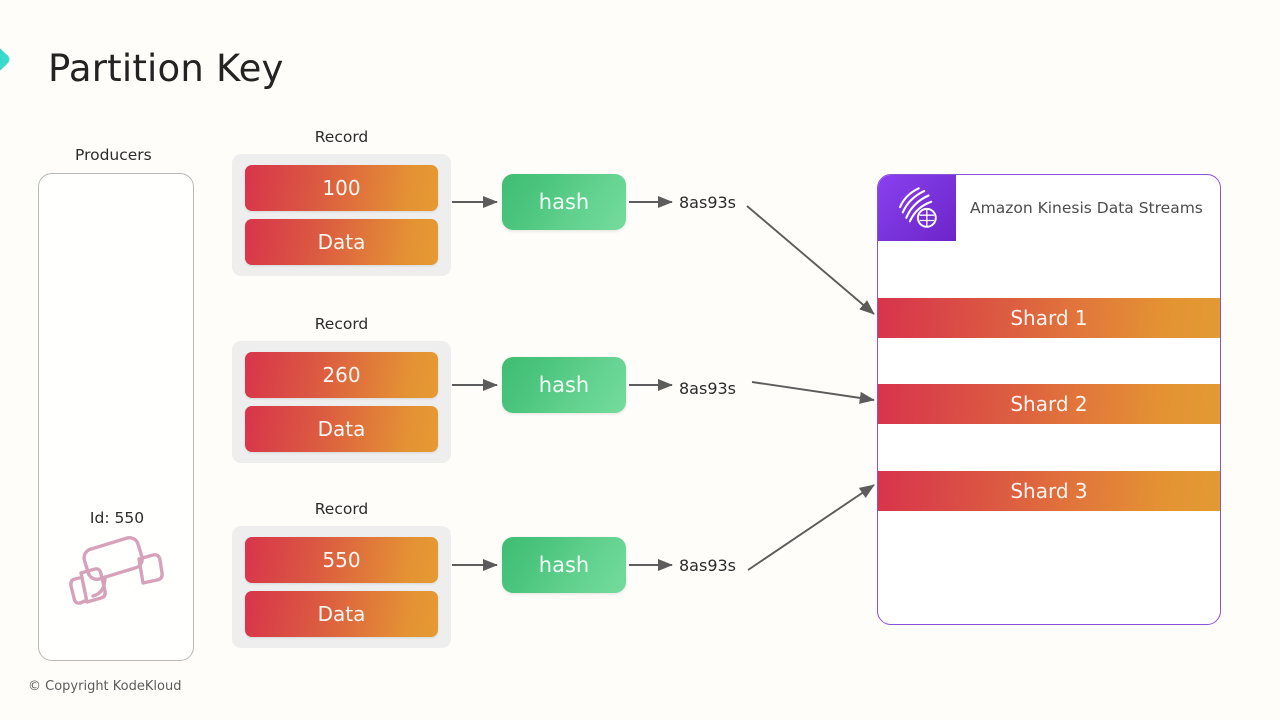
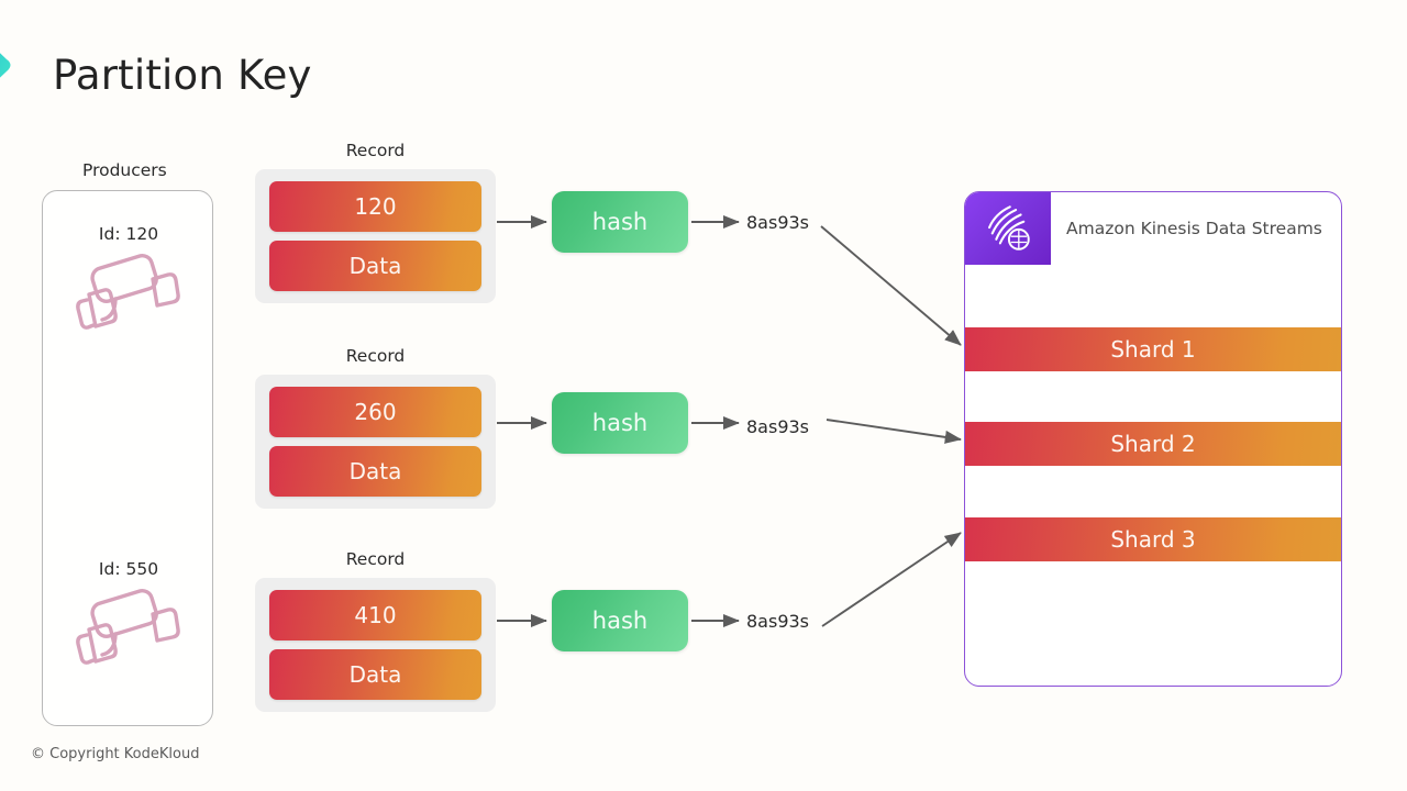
  Partition Key
  Producers
+ Id: 120
  Id: 550
  Record
- 100
+ 120
  Data
  Record
  260
  Data
  Record
- 550
+ 410
  Data
  hash
  hash
  hash
  8as93s
  8as93s
  8as93s
  Amazon Kinesis Data Streams
  Shard 1
  Shard 2
  Shard 3
  © Copyright KodeKloud
